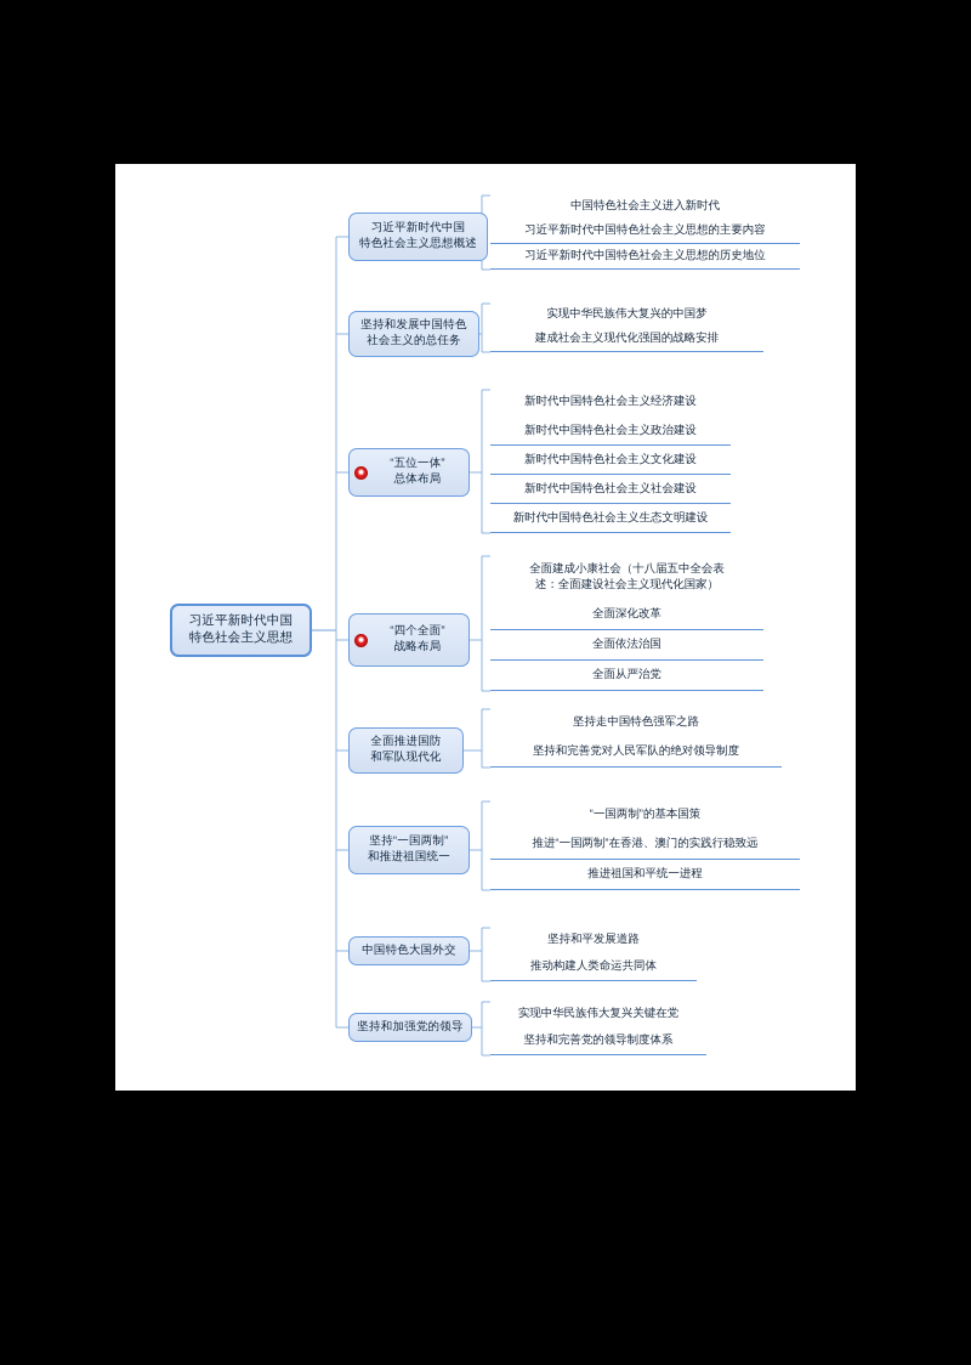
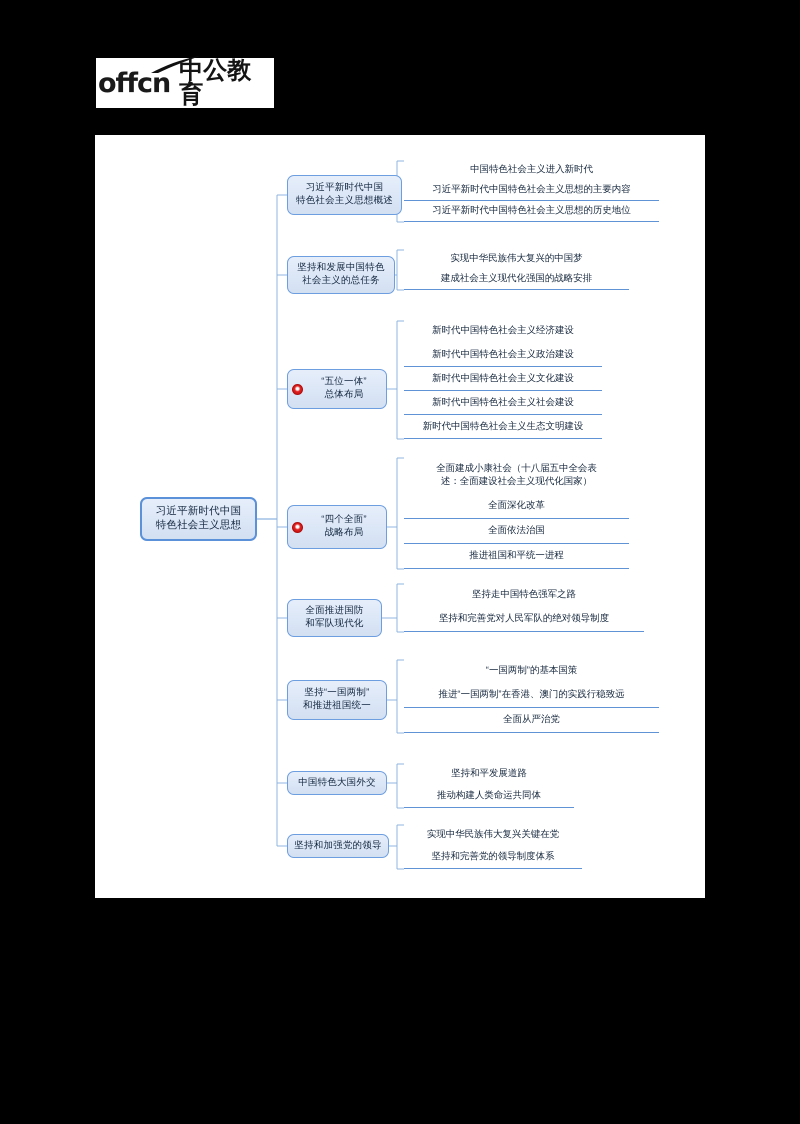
+ offcn
+ 中公教育
  习近平新时代中国
  特色社会主义思想
  习近平新时代中国
  特色社会主义思想概述
  中国特色社会主义进入新时代
  习近平新时代中国特色社会主义思想的主要内容
  习近平新时代中国特色社会主义思想的历史地位
  坚持和发展中国特色
  社会主义的总任务
  实现中华民族伟大复兴的中国梦
  建成社会主义现代化强国的战略安排
  “五位一体”
  总体布局
  新时代中国特色社会主义经济建设
  新时代中国特色社会主义政治建设
  新时代中国特色社会主义文化建设
  新时代中国特色社会主义社会建设
  新时代中国特色社会主义生态文明建设
  “四个全面”
  战略布局
  全面建成小康社会（十八届五中全会表
  述：全面建设社会主义现代化国家）
  全面深化改革
  全面依法治国
- 全面从严治党
+ 推进祖国和平统一进程
  全面推进国防
  和军队现代化
  坚持走中国特色强军之路
  坚持和完善党对人民军队的绝对领导制度
  坚持“一国两制”
  和推进祖国统一
  “一国两制”的基本国策
  推进“一国两制”在香港、澳门的实践行稳致远
- 推进祖国和平统一进程
+ 全面从严治党
  中国特色大国外交
  坚持和平发展道路
  推动构建人类命运共同体
  坚持和加强党的领导
  实现中华民族伟大复兴关键在党
  坚持和完善党的领导制度体系
